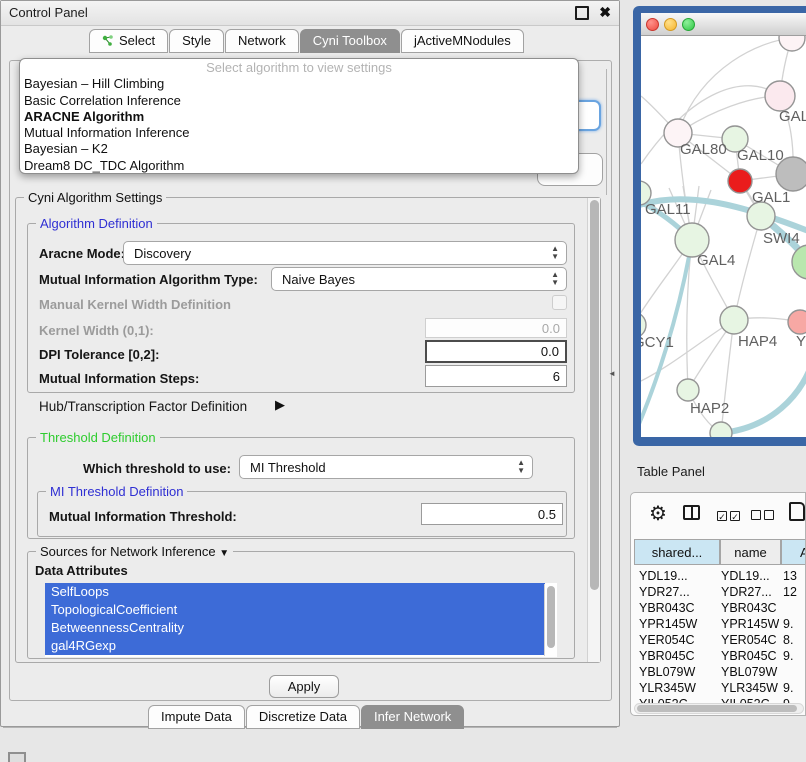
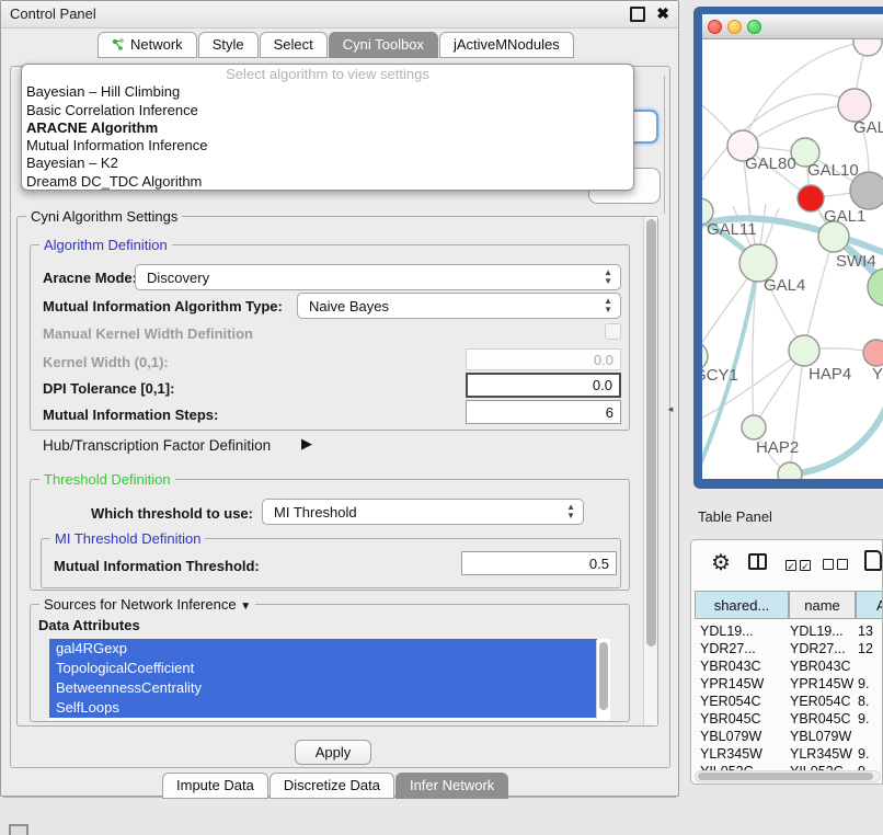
  Control Panel
  ✖
- Select
+ Network
  Style
- Network
+ Select
  Cyni Toolbox
  jActiveMNodules
  Cyni Algorithm Settings
  Algorithm Definition
  Aracne Mode
  Discovery
  ▲
  ▼
  Mutual Information Algorithm Type:
  Naive Bayes
  ▲
  ▼
  Manual Kernel Width Definition
  Kernel Width (0,1):
  0.0
- DPI Tolerance [0,2]:
+ DPI Tolerance [0,1]:
  0.0
  Mutual Information Steps:
  6
  Hub/Transcription Factor Definition
  ▶
  Threshold Definition
  Which threshold to use:
  MI Threshold
  ▲
  ▼
  MI Threshold Definition
  Mutual Information Threshold:
  0.5
  Sources for Network Inference ▼
  Data Attributes
- SelfLoops
+ gal4RGexp
  TopologicalCoefficient
  BetweennessCentrality
- gal4RGexp
+ SelfLoops
  Apply
  Impute Data
  Discretize Data
  Infer Network
  Select algorithm to view settings
  Bayesian – Hill Climbing
  Basic Correlation Inference
  ARACNE Algorithm
  Mutual Information Inference
  Bayesian – K2
  Dream8 DC_TDC Algorithm
  ◄
  GAL
  GAL80
  GAL10
  GAL1
  GAL11
  SWI4
  GAL4
  CY1
  HAP4
  Y
  HAP2
  Table Panel
  ⚙
  ✓ ✓
  shared...
  name
  A
  YDL19...
  YDL19...
  13
  YDR27...
  YDR27...
  12
  YBR043C
  YBR043C
  YPR145W
  YPR145W
  9.
  YER054C
  YER054C
  8.
  YBR045C
  YBR045C
  9.
  YBL079W
  YBL079W
  YLR345W
  YLR345W
  9.
